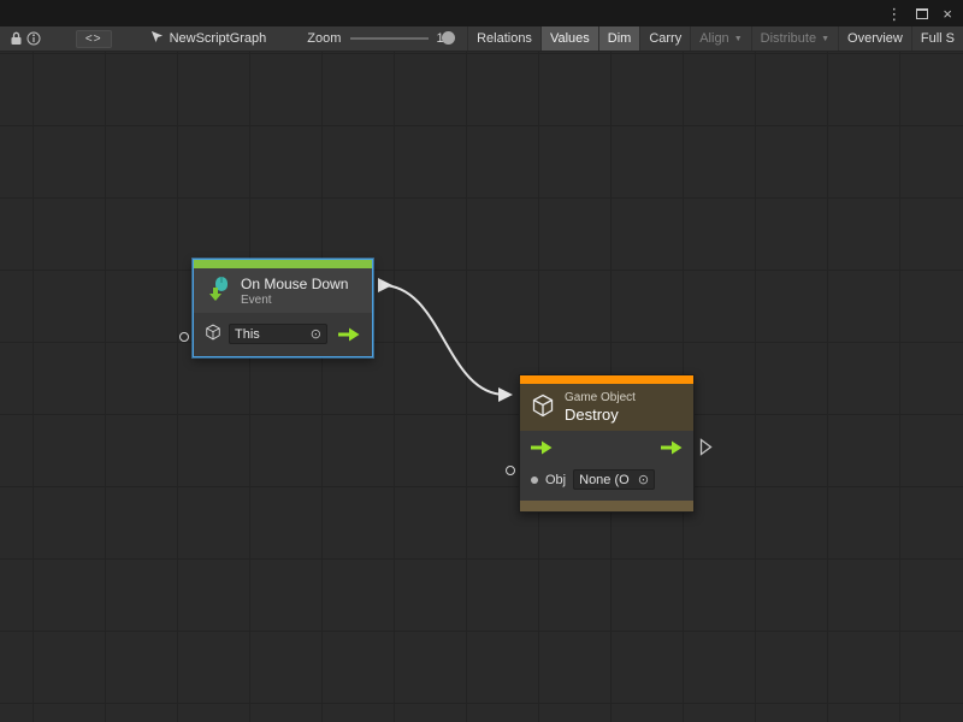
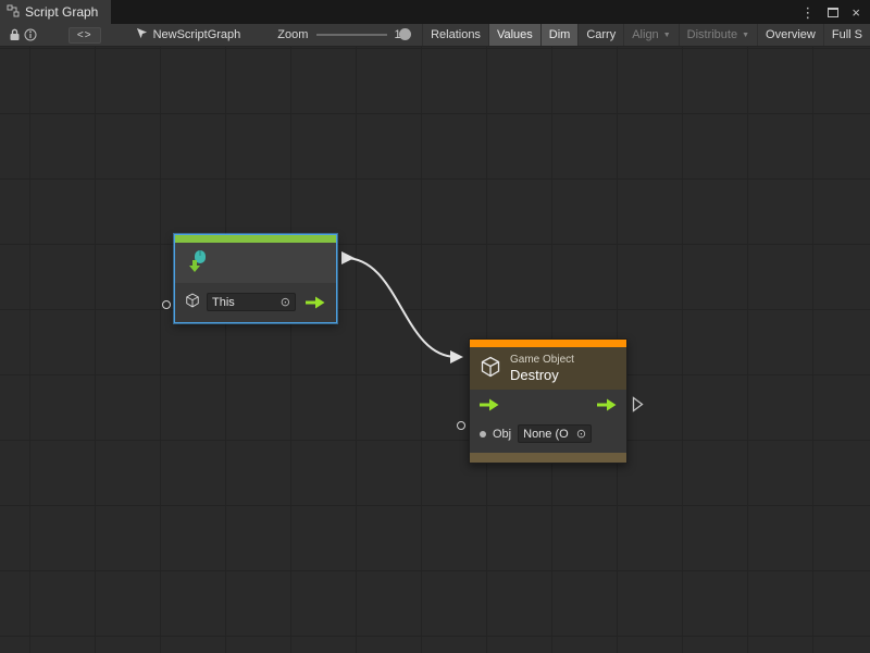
+ Script Graph
  ⋮
  ×
  <>
  NewScriptGraph
  Zoom
  Relations
  Values
  Dim
  Carry
  Align
  Distribute
  Overview
  Full S
- On Mouse Down
- Event
  This
  ⊙
  Game Object
  Destroy
  Obj
  None (O
  ⊙
